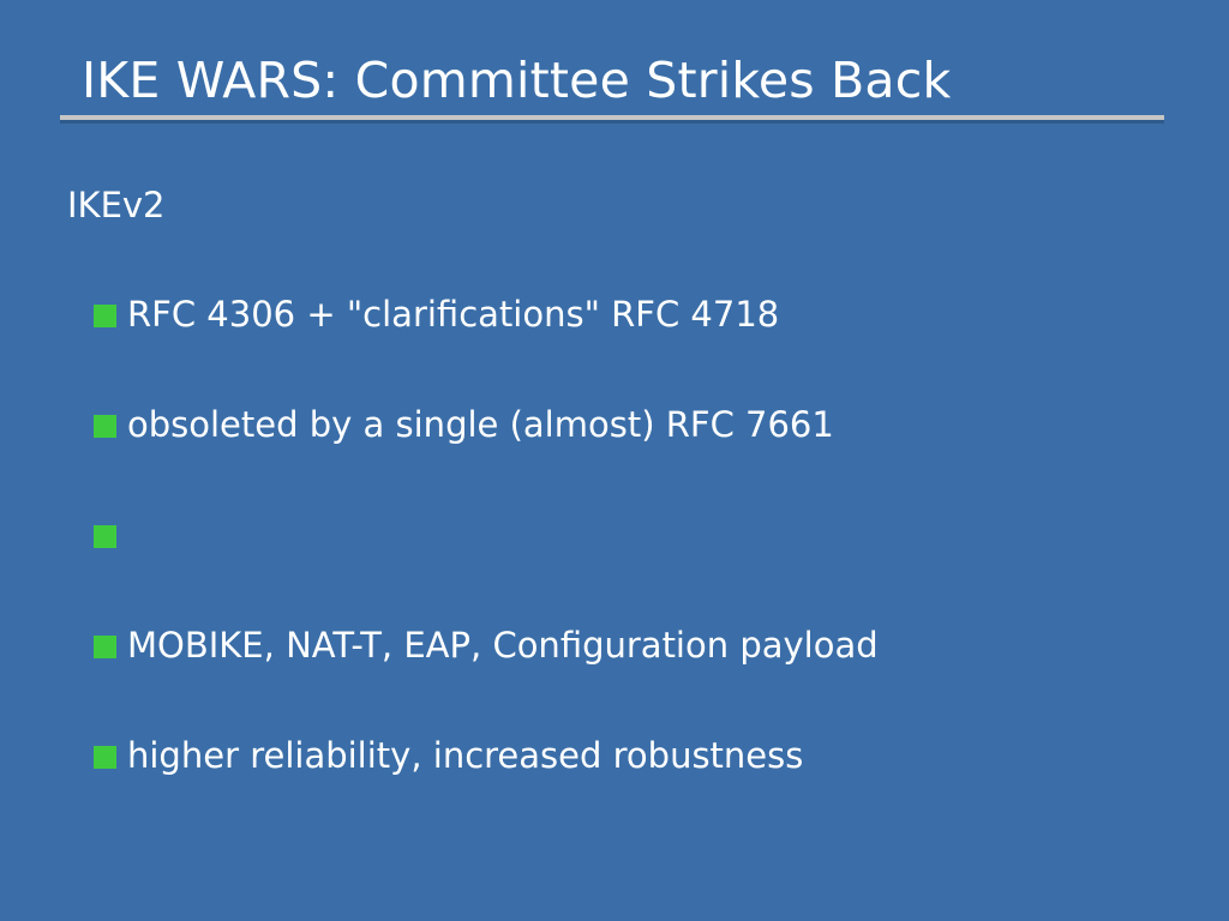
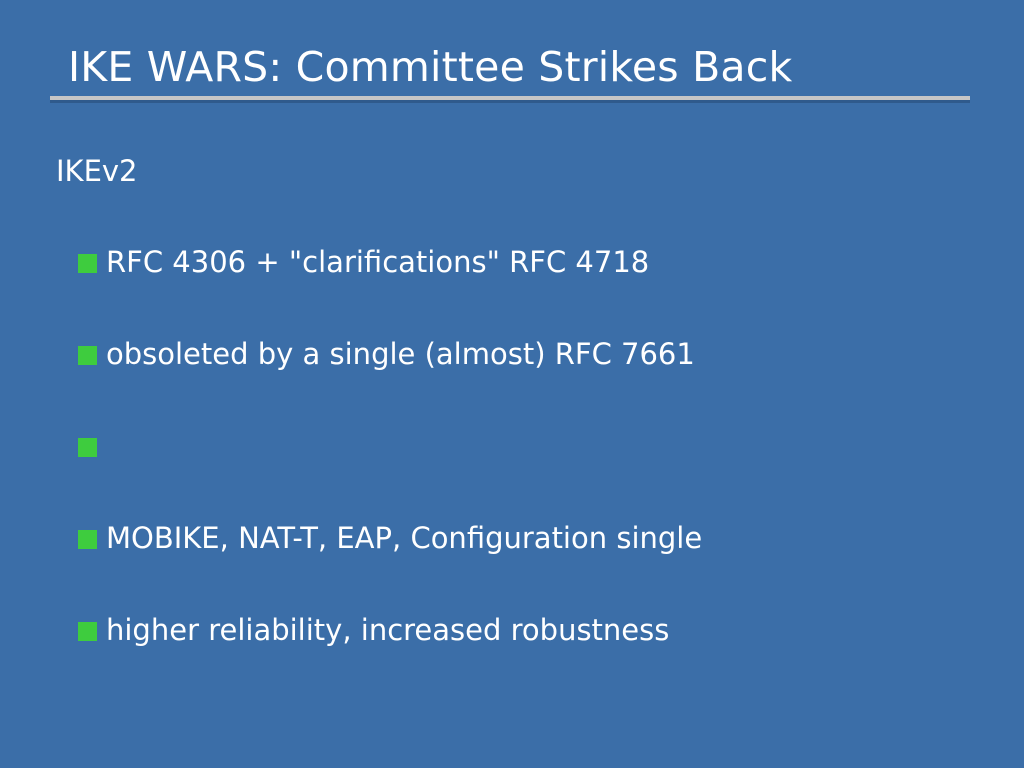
  IKE WARS: Committee Strikes Back
  IKEv2
  RFC 4306 + "clarifications" RFC 4718
  obsoleted by a single (almost) RFC 7661
- MOBIKE, NAT-T, EAP, Configuration payload
+ MOBIKE, NAT-T, EAP, Configuration single
  higher reliability, increased robustness
